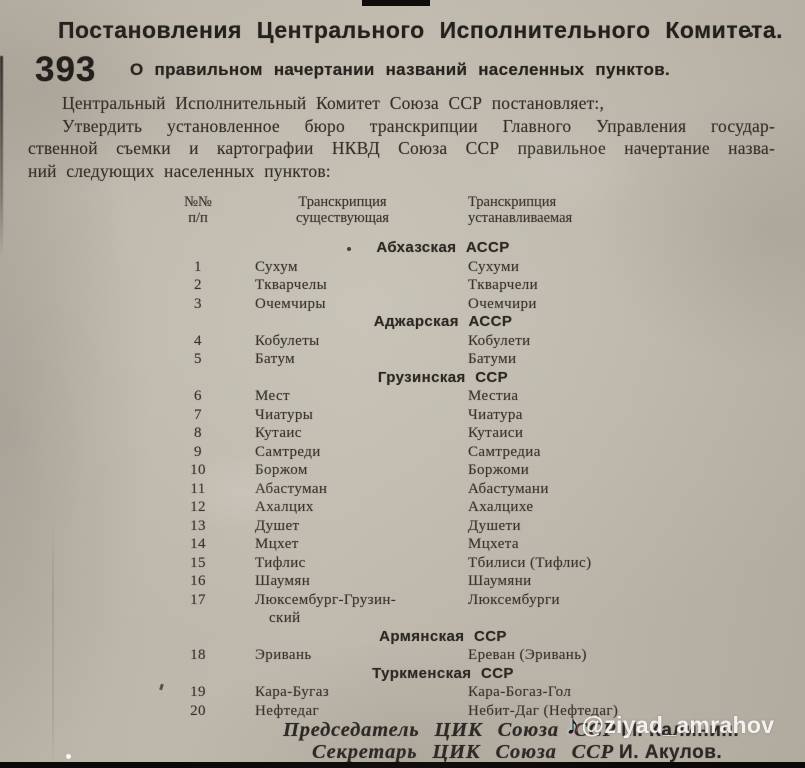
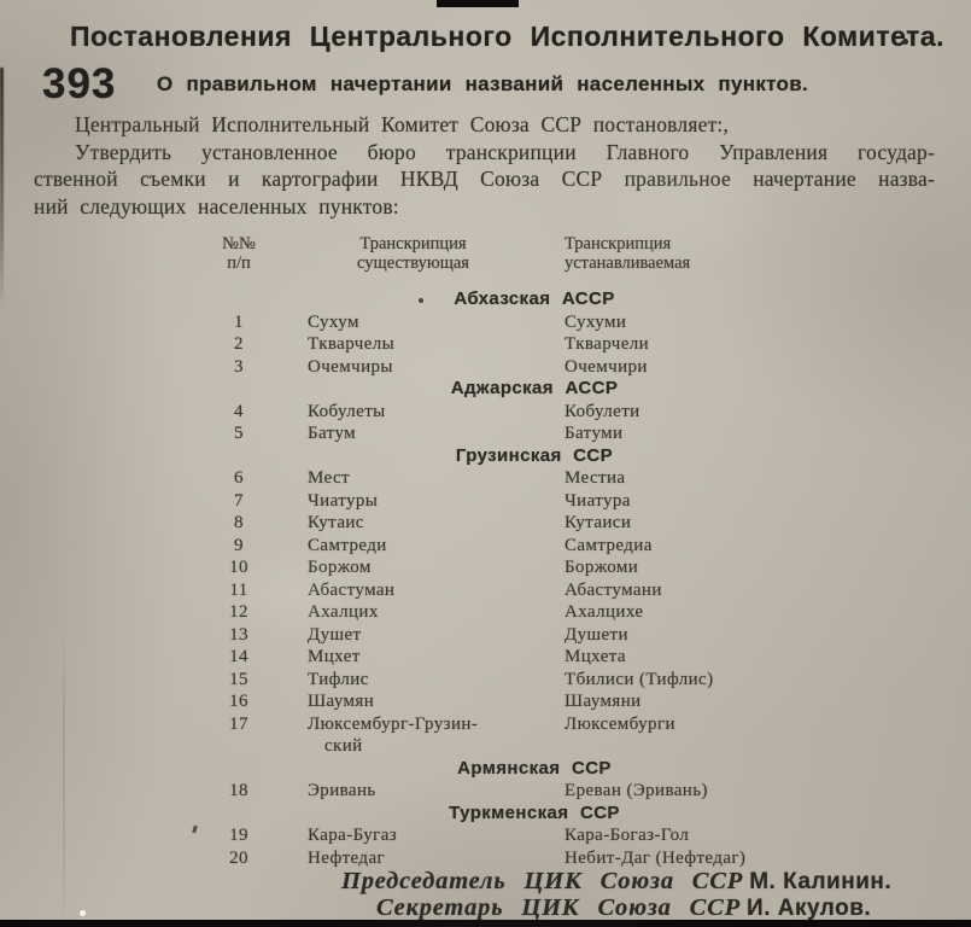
- ♪
- @ziyad_amrahov
